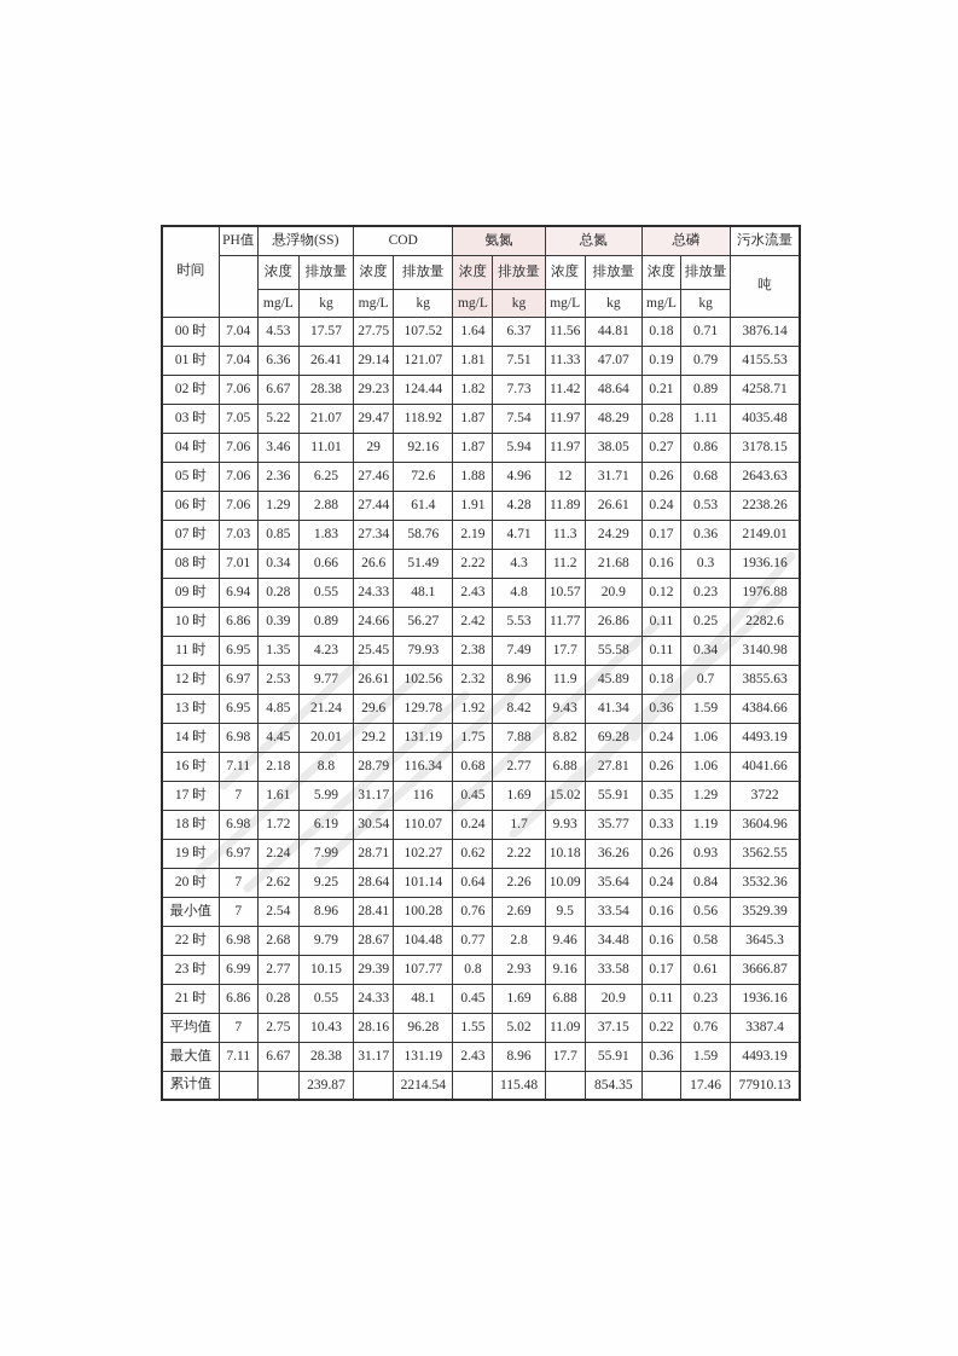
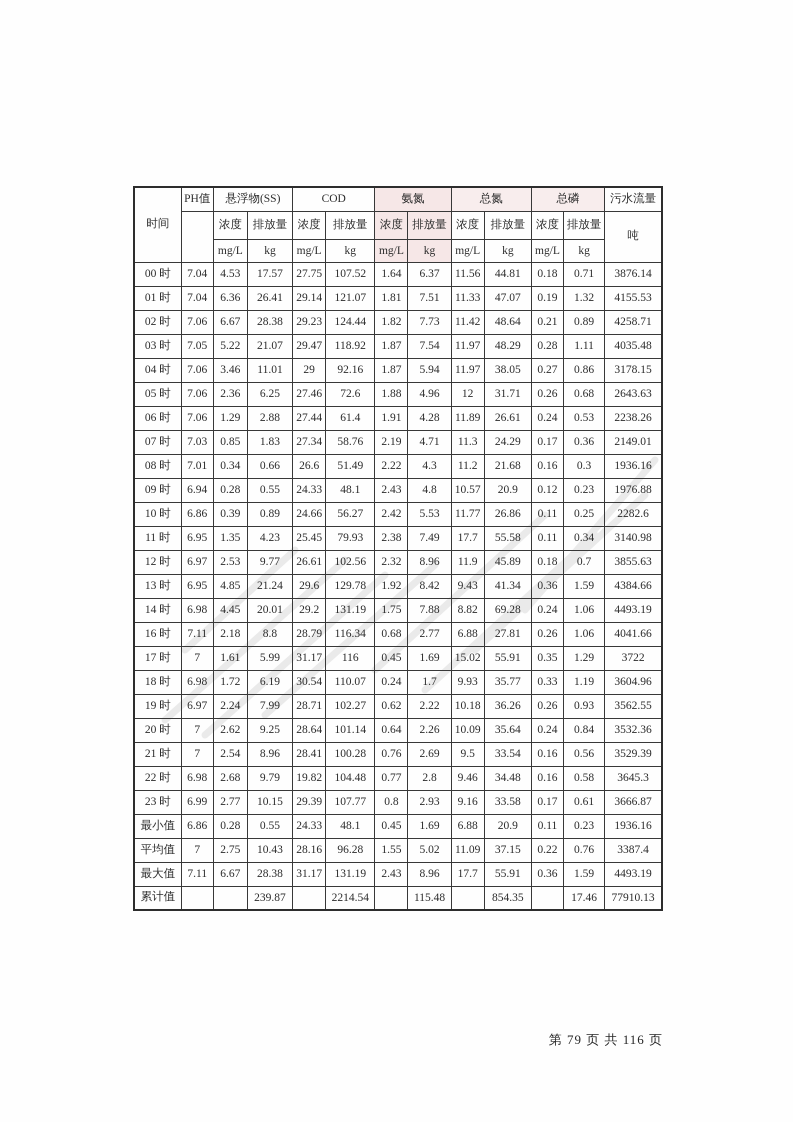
  时间	PH值	悬浮物(SS)	COD	氨氮	总氮	总磷	污水流量
  	浓度	排放量	浓度	排放量	浓度	排放量	浓度	排放量	浓度	排放量	吨
  mg/L	kg	mg/L	kg	mg/L	kg	mg/L	kg	mg/L	kg
  00 时	7.04	4.53	17.57	27.75	107.52	1.64	6.37	11.56	44.81	0.18	0.71	3876.14
- 01 时	7.04	6.36	26.41	29.14	121.07	1.81	7.51	11.33	47.07	0.19	0.79	4155.53
+ 01 时	7.04	6.36	26.41	29.14	121.07	1.81	7.51	11.33	47.07	0.19	1.32	4155.53
  02 时	7.06	6.67	28.38	29.23	124.44	1.82	7.73	11.42	48.64	0.21	0.89	4258.71
  03 时	7.05	5.22	21.07	29.47	118.92	1.87	7.54	11.97	48.29	0.28	1.11	4035.48
  04 时	7.06	3.46	11.01	29	92.16	1.87	5.94	11.97	38.05	0.27	0.86	3178.15
  05 时	7.06	2.36	6.25	27.46	72.6	1.88	4.96	12	31.71	0.26	0.68	2643.63
  06 时	7.06	1.29	2.88	27.44	61.4	1.91	4.28	11.89	26.61	0.24	0.53	2238.26
  07 时	7.03	0.85	1.83	27.34	58.76	2.19	4.71	11.3	24.29	0.17	0.36	2149.01
  08 时	7.01	0.34	0.66	26.6	51.49	2.22	4.3	11.2	21.68	0.16	0.3	1936.16
  09 时	6.94	0.28	0.55	24.33	48.1	2.43	4.8	10.57	20.9	0.12	0.23	1976.88
  10 时	6.86	0.39	0.89	24.66	56.27	2.42	5.53	11.77	26.86	0.11	0.25	2282.6
  11 时	6.95	1.35	4.23	25.45	79.93	2.38	7.49	17.7	55.58	0.11	0.34	3140.98
  12 时	6.97	2.53	9.77	26.61	102.56	2.32	8.96	11.9	45.89	0.18	0.7	3855.63
  13 时	6.95	4.85	21.24	29.6	129.78	1.92	8.42	9.43	41.34	0.36	1.59	4384.66
  14 时	6.98	4.45	20.01	29.2	131.19	1.75	7.88	8.82	69.28	0.24	1.06	4493.19
  16 时	7.11	2.18	8.8	28.79	116.34	0.68	2.77	6.88	27.81	0.26	1.06	4041.66
  17 时	7	1.61	5.99	31.17	116	0.45	1.69	15.02	55.91	0.35	1.29	3722
  18 时	6.98	1.72	6.19	30.54	110.07	0.24	1.7	9.93	35.77	0.33	1.19	3604.96
  19 时	6.97	2.24	7.99	28.71	102.27	0.62	2.22	10.18	36.26	0.26	0.93	3562.55
  20 时	7	2.62	9.25	28.64	101.14	0.64	2.26	10.09	35.64	0.24	0.84	3532.36
- 最小值	7	2.54	8.96	28.41	100.28	0.76	2.69	9.5	33.54	0.16	0.56	3529.39
+ 21 时	7	2.54	8.96	28.41	100.28	0.76	2.69	9.5	33.54	0.16	0.56	3529.39
- 22 时	6.98	2.68	9.79	28.67	104.48	0.77	2.8	9.46	34.48	0.16	0.58	3645.3
+ 22 时	6.98	2.68	9.79	19.82	104.48	0.77	2.8	9.46	34.48	0.16	0.58	3645.3
  23 时	6.99	2.77	10.15	29.39	107.77	0.8	2.93	9.16	33.58	0.17	0.61	3666.87
- 21 时	6.86	0.28	0.55	24.33	48.1	0.45	1.69	6.88	20.9	0.11	0.23	1936.16
+ 最小值	6.86	0.28	0.55	24.33	48.1	0.45	1.69	6.88	20.9	0.11	0.23	1936.16
  平均值	7	2.75	10.43	28.16	96.28	1.55	5.02	11.09	37.15	0.22	0.76	3387.4
  最大值	7.11	6.67	28.38	31.17	131.19	2.43	8.96	17.7	55.91	0.36	1.59	4493.19
  累计值			239.87		2214.54		115.48		854.35		17.46	77910.13
+ 第 79 页 共 116 页
